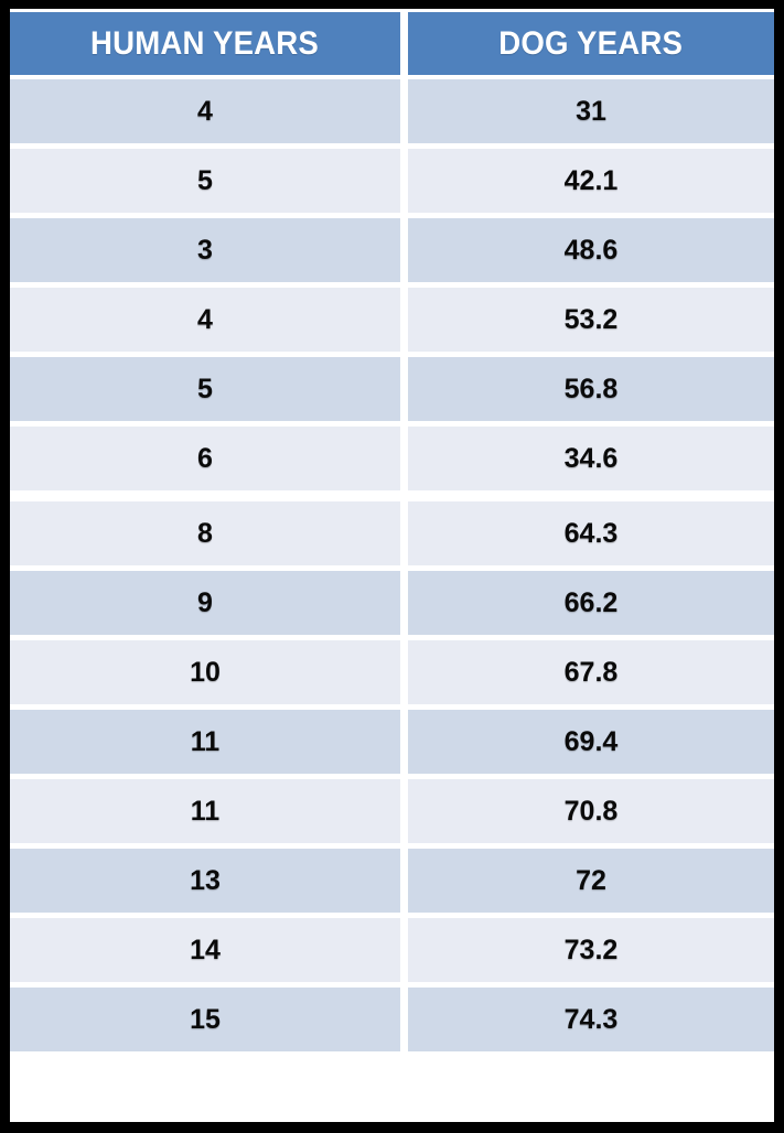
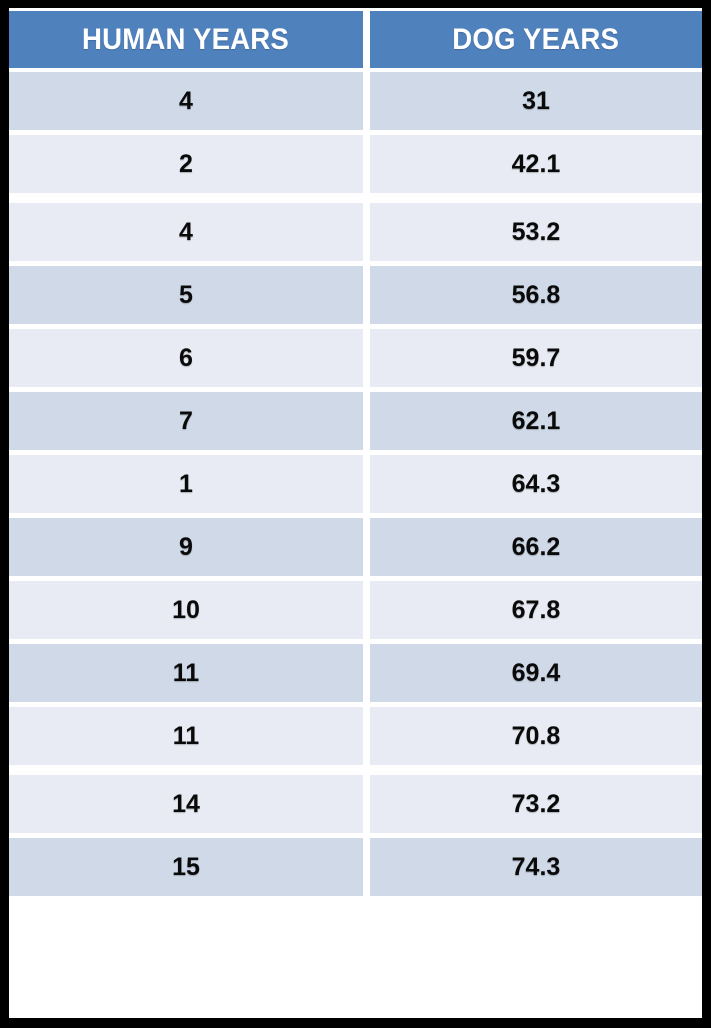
  HUMAN YEARS	DOG YEARS
  4	31
- 5	42.1
+ 2	42.1
- 3	48.6
  4	53.2
  5	56.8
- 6	34.6
+ 6	59.7
+ 7	62.1
- 8	64.3
+ 1	64.3
  9	66.2
  10	67.8
  11	69.4
  11	70.8
- 13	72
  14	73.2
  15	74.3
